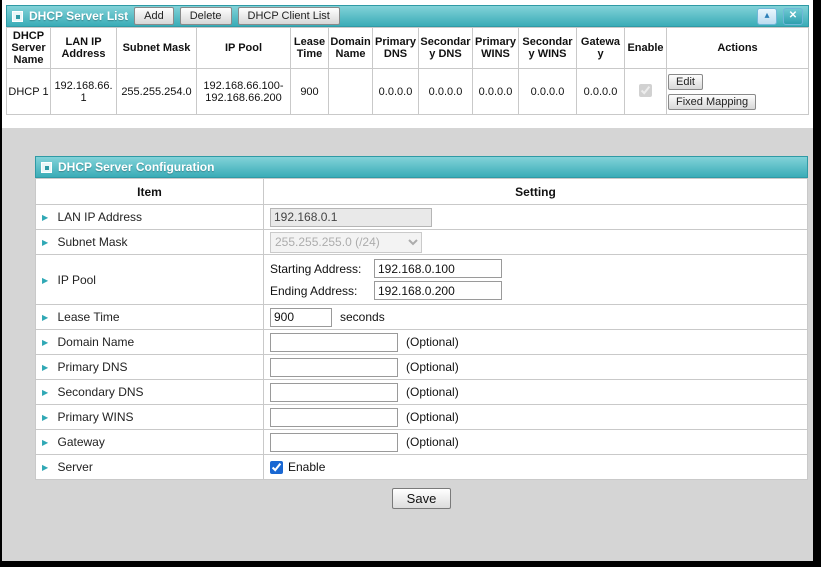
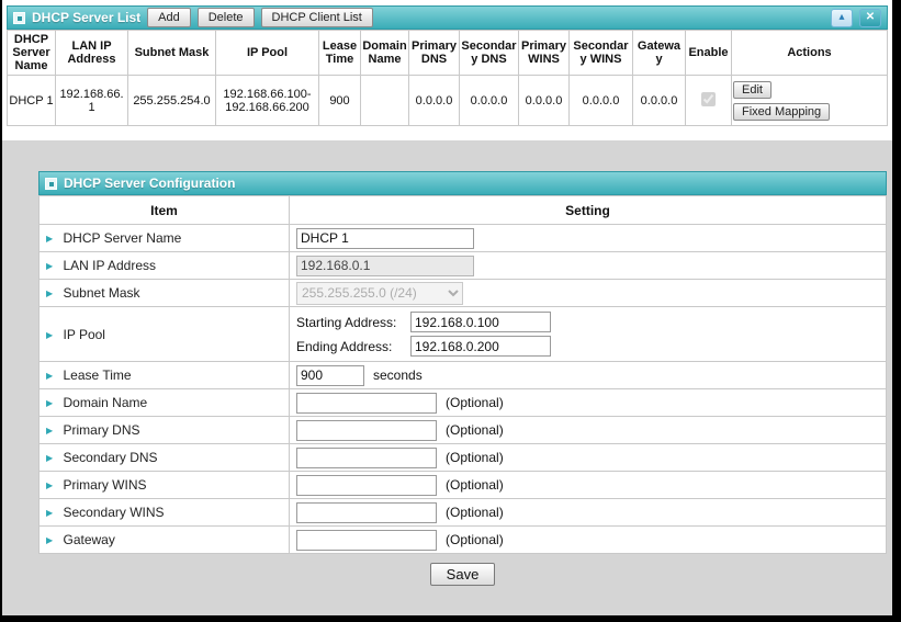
  DHCP Server List
  Add
  Delete
  DHCP Client List
  ▴
  ✕
  DHCP Server Name	LAN IP Address	Subnet Mask	IP Pool	Lease Time	Domain Name	Primary DNS	Secondary DNS	Primary WINS	Secondary WINS	Gateway	Enable	Actions
  DHCP 1	192.168.66.1	255.255.254.0	192.168.66.100-192.168.66.200	900		0.0.0.0	0.0.0.0	0.0.0.0	0.0.0.0	0.0.0.0		Edit Fixed Mapping
  DHCP Server Configuration
  Item	Setting
+ ▶ DHCP Server Name	DHCP 1
  ▶ LAN IP Address	192.168.0.1
  ▶ Subnet Mask	255.255.255.0 (/24)
  ▶ IP Pool	Starting Address: 192.168.0.100 Ending Address: 192.168.0.200
  ▶ Lease Time	900 seconds
  ▶ Domain Name	(Optional)
  ▶ Primary DNS	(Optional)
  ▶ Secondary DNS	(Optional)
  ▶ Primary WINS	(Optional)
+ ▶ Secondary WINS	(Optional)
  ▶ Gateway	(Optional)
- ▶ Server	Enable
  Save
